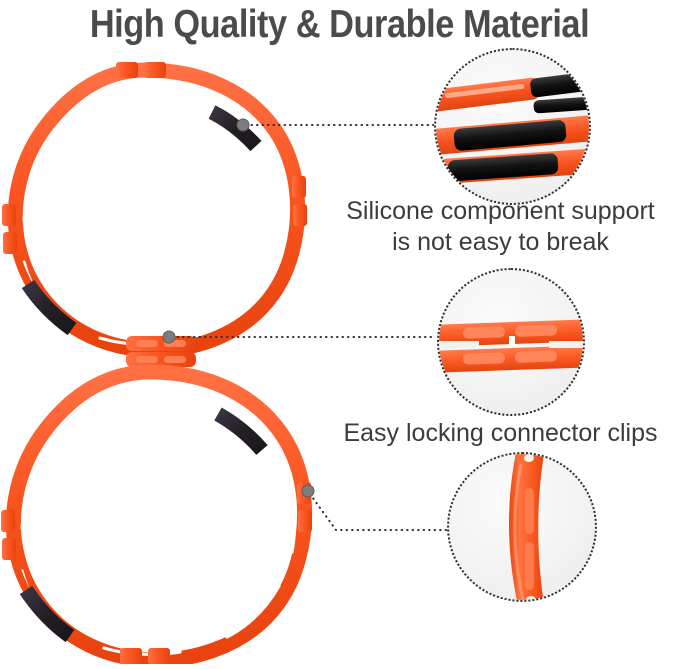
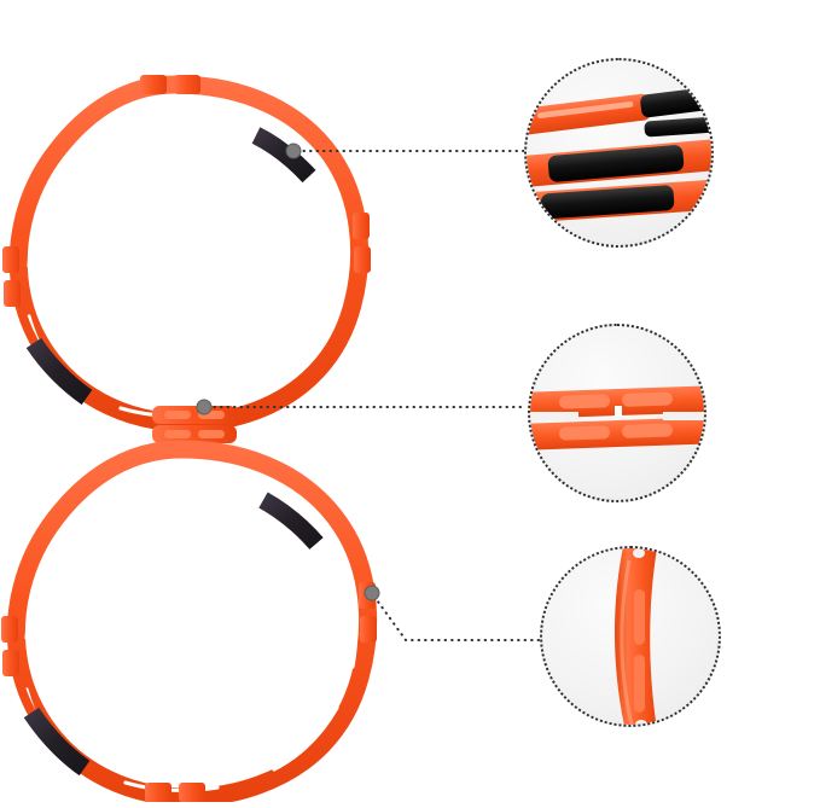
- High Quality & Durable Material
- Silicone component support
- is not easy to break
- Easy locking connector clips
